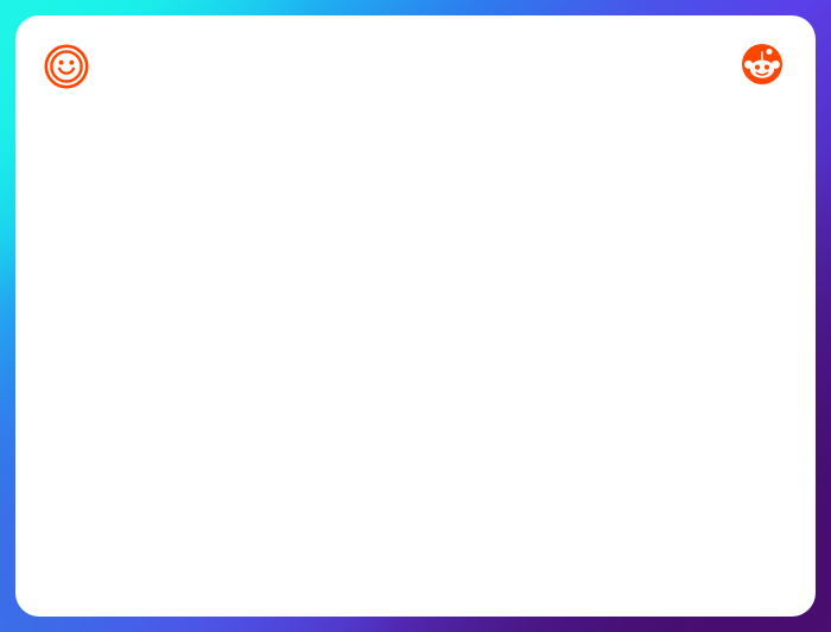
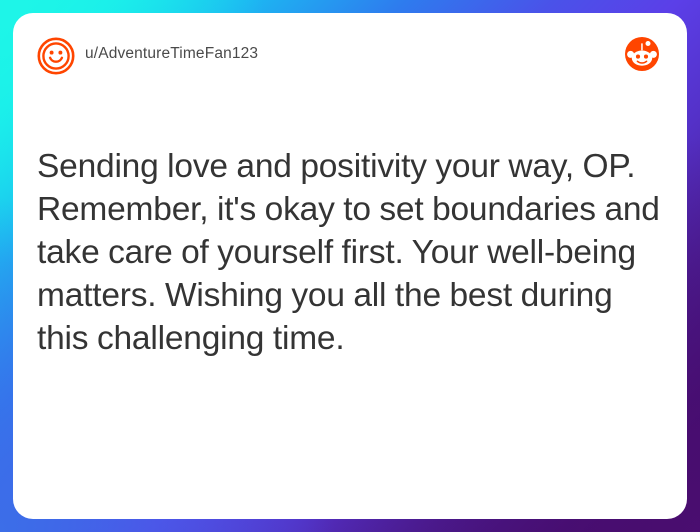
+ u/AdventureTimeFan123
+ Sending love and positivity your way, OP. Remember, it's okay to set boundaries and take care of yourself first. Your well-being matters. Wishing you all the best during this challenging time.
